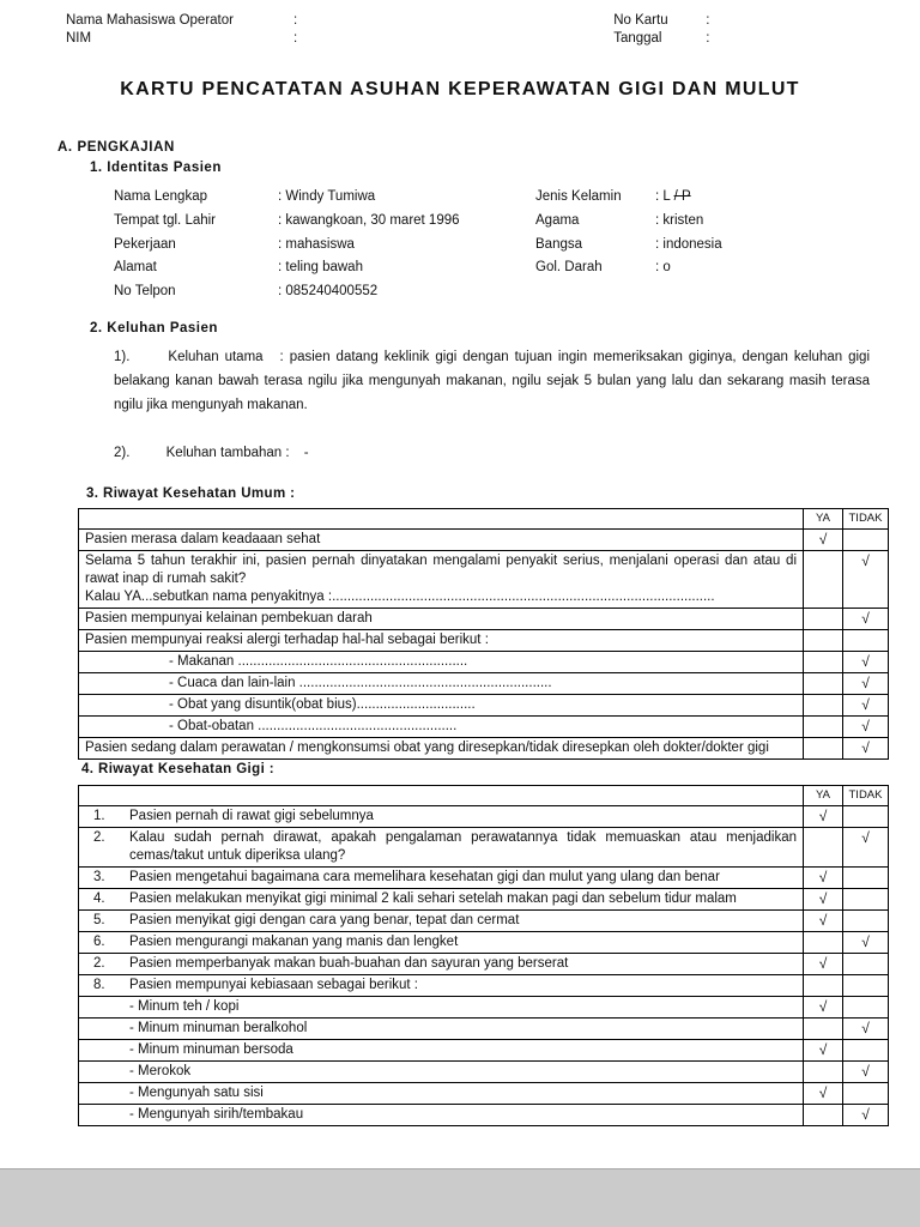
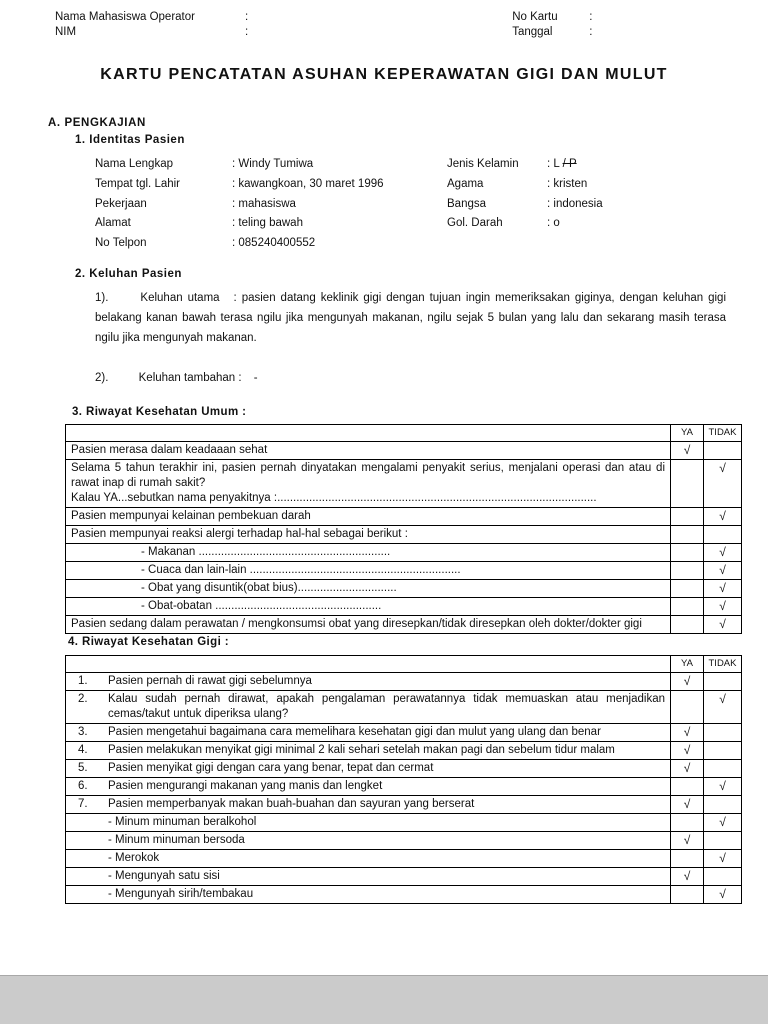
  Nama Mahasiswa Operator
  :
  No Kartu
  :
  NIM
  :
  Tanggal
  :
  KARTU PENCATATAN ASUHAN KEPERAWATAN GIGI DAN MULUT
  A. PENGKAJIAN
  1. Identitas Pasien
  Nama Lengkap
  : Windy Tumiwa
  Jenis Kelamin
  : L / P
  Tempat tgl. Lahir
  : kawangkoan, 30 maret 1996
  Agama
  : kristen
  Pekerjaan
  : mahasiswa
  Bangsa
  : indonesia
  Alamat
  : teling bawah
  Gol. Darah
  : o
  No Telpon
  : 085240400552
  2. Keluhan Pasien
  1). Keluhan utama : pasien datang keklinik gigi dengan tujuan ingin memeriksakan giginya, dengan keluhan gigi belakang kanan bawah terasa ngilu jika mengunyah makanan, ngilu sejak 5 bulan yang lalu dan sekarang masih terasa ngilu jika mengunyah makanan.
  2). Keluhan tambahan : -
  3. Riwayat Kesehatan Umum :
  	YA	TIDAK
  Pasien merasa dalam keadaaan sehat	√
  Selama 5 tahun terakhir ini, pasien pernah dinyatakan mengalami penyakit serius, menjalani operasi dan atau di rawat inap di rumah sakit?Kalau YA...sebutkan nama penyakitnya :....................................................................................................		√
  Pasien mempunyai kelainan pembekuan darah		√
  Pasien mempunyai reaksi alergi terhadap hal-hal sebagai berikut :
  - Makanan ............................................................		√
  - Cuaca dan lain-lain ..................................................................		√
  - Obat yang disuntik(obat bius)...............................		√
  - Obat-obatan ....................................................		√
  Pasien sedang dalam perawatan / mengkonsumsi obat yang diresepkan/tidak diresepkan oleh dokter/dokter gigi		√
  4. Riwayat Kesehatan Gigi :
  	YA	TIDAK
  1. Pasien pernah di rawat gigi sebelumnya	√
  2. Kalau sudah pernah dirawat, apakah pengalaman perawatannya tidak memuaskan atau menjadikan cemas/takut untuk diperiksa ulang?		√
  3. Pasien mengetahui bagaimana cara memelihara kesehatan gigi dan mulut yang ulang dan benar	√
  4. Pasien melakukan menyikat gigi minimal 2 kali sehari setelah makan pagi dan sebelum tidur malam	√
  5. Pasien menyikat gigi dengan cara yang benar, tepat dan cermat	√
  6. Pasien mengurangi makanan yang manis dan lengket		√
- 2. Pasien memperbanyak makan buah-buahan dan sayuran yang berserat	√
+ 7. Pasien memperbanyak makan buah-buahan dan sayuran yang berserat	√
- 8. Pasien mempunyai kebiasaan sebagai berikut :
- - Minum teh / kopi	√
  - Minum minuman beralkohol		√
  - Minum minuman bersoda	√
  - Merokok		√
  - Mengunyah satu sisi	√
  - Mengunyah sirih/tembakau		√
